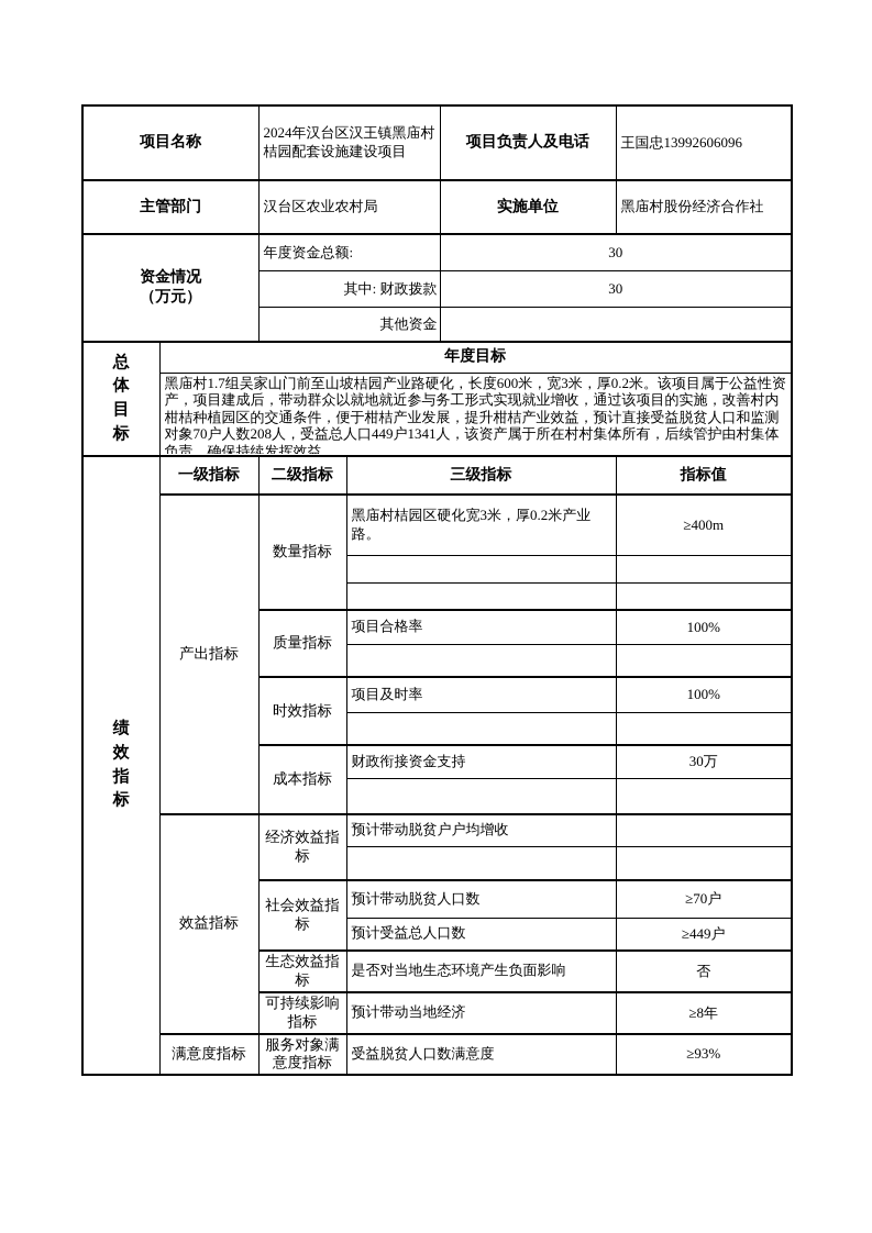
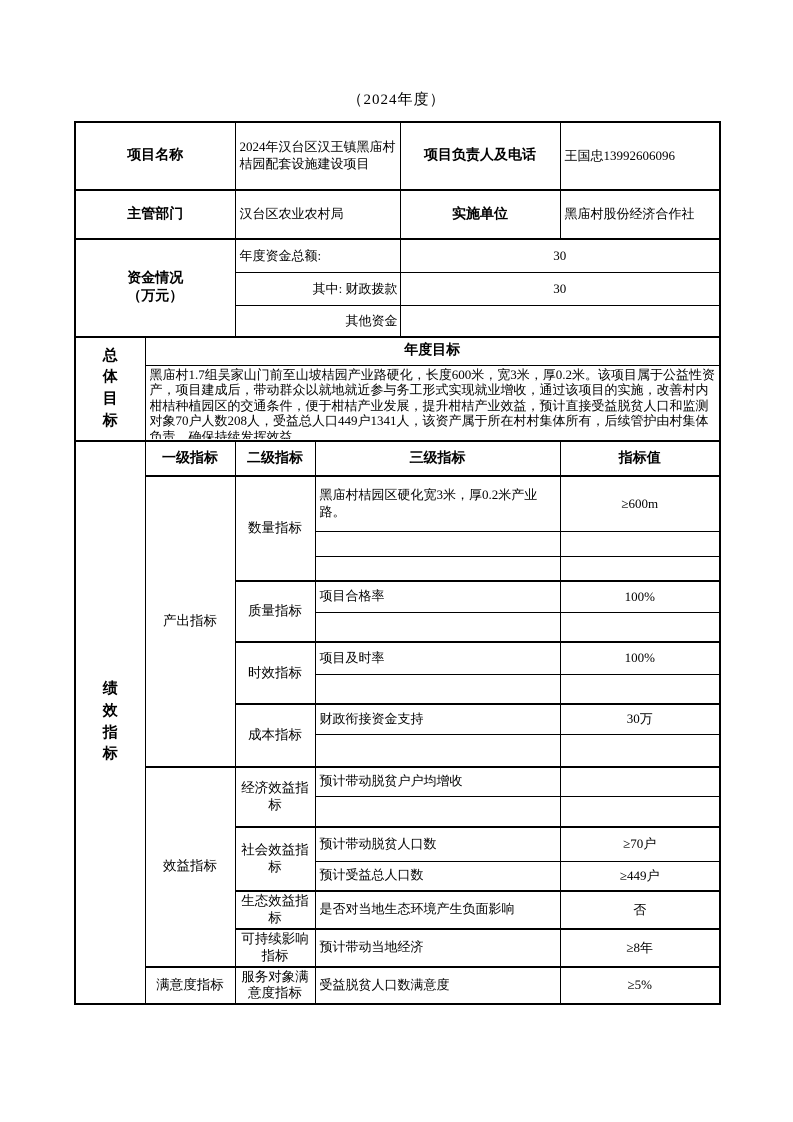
+ （2024年度）
  项目名称	2024年汉台区汉王镇黑庙村桔园配套设施建设项目	项目负责人及电话	王国忠13992606096
  主管部门	汉台区农业农村局	实施单位	黑庙村股份经济合作社
  资金情况 （万元）	年度资金总额:	30
  其中: 财政拨款	30
  其他资金
  总体目标	年度目标
  黑庙村1.7组吴家山门前至山坡桔园产业路硬化，长度600米，宽3米，厚0.2米。该项目属于公益性资产，项目建成后，带动群众以就地就近参与务工形式实现就业增收，通过该项目的实施，改善村内柑桔种植园区的交通条件，便于柑桔产业发展，提升柑桔产业效益，预计直接受益脱贫人口和监测对象70户人数208人，受益总人口449户1341人，该资产属于所在村村集体所有，后续管护由村集体负责，确保持续发挥效益
  绩效指标	一级指标	二级指标	三级指标	指标值
- 产出指标	数量指标	黑庙村桔园区硬化宽3米，厚0.2米产业路。	≥400m
+ 产出指标	数量指标	黑庙村桔园区硬化宽3米，厚0.2米产业路。	≥600m
  质量指标	项目合格率	100%
  时效指标	项目及时率	100%
  成本指标	财政衔接资金支持	30万
  效益指标	经济效益指标	预计带动脱贫户户均增收
  社会效益指标	预计带动脱贫人口数	≥70户
  预计受益总人口数	≥449户
  生态效益指标	是否对当地生态环境产生负面影响	否
  可持续影响指标	预计带动当地经济	≥8年
- 满意度指标	服务对象满意度指标	受益脱贫人口数满意度	≥93%
+ 满意度指标	服务对象满意度指标	受益脱贫人口数满意度	≥5%
